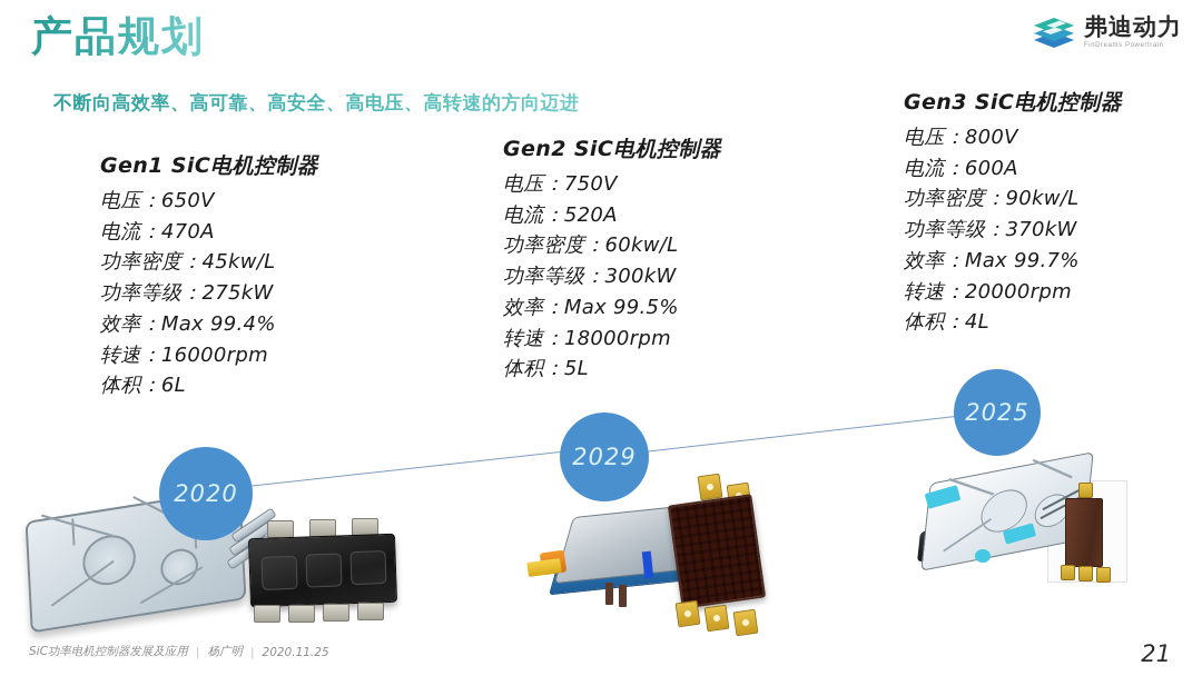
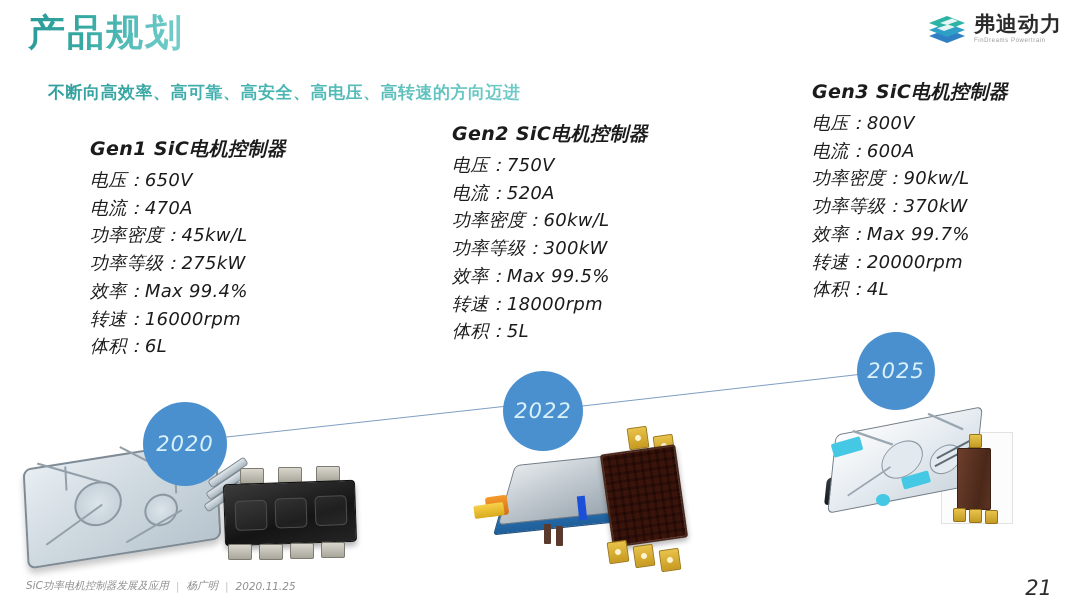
  产品规划
  不断向高效率、高可靠、高安全、高电压、高转速的方向迈进
  弗迪动力
  Gen1 SiC电机控制器
  电压：650V
  电流：470A
  功率密度：45kw/L
  功率等级：275kW
  效率：Max 99.4%
  转速：16000rpm
  体积：6L
  Gen2 SiC电机控制器
  电压：750V
  电流：520A
  功率密度：60kw/L
  功率等级：300kW
  效率：Max 99.5%
  转速：18000rpm
  体积：5L
  Gen3 SiC电机控制器
  电压：800V
  电流：600A
  功率密度：90kw/L
  功率等级：370kW
  效率：Max 99.7%
  转速：20000rpm
  体积：4L
  2020
- 2029
+ 2022
  2025
  SiC功率电机控制器发展及应用
  |
  杨广明
  |
  2020.11.25
  21
